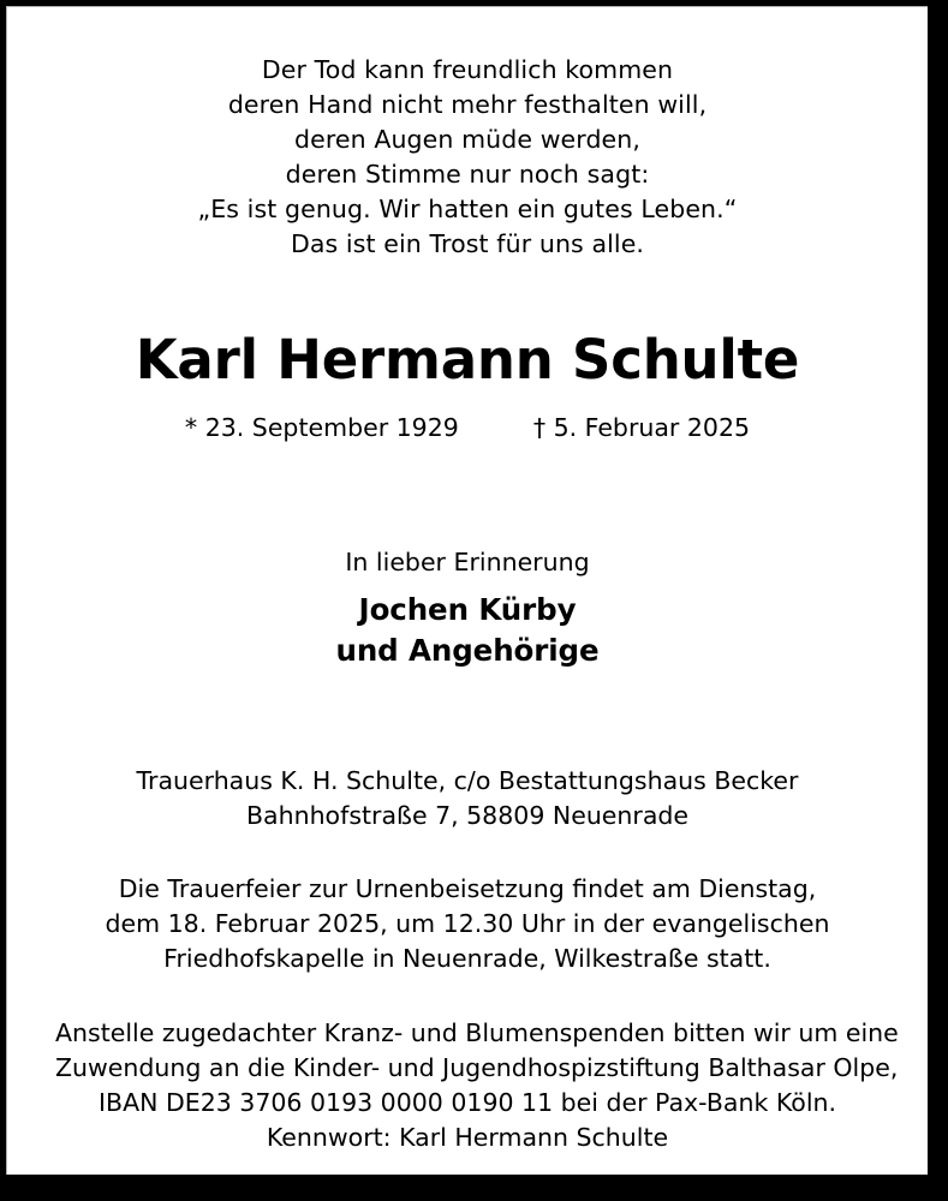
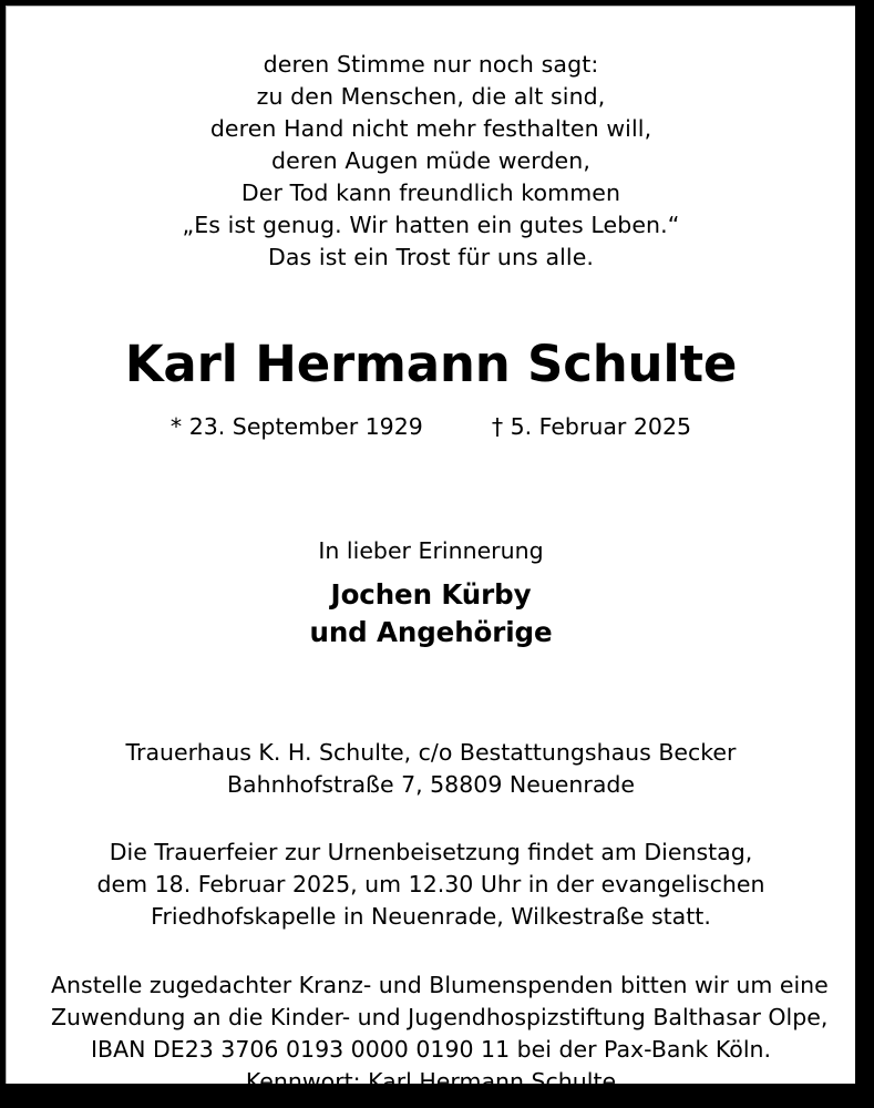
- Der Tod kann freundlich kommen
+ deren Stimme nur noch sagt:
+ zu den Menschen, die alt sind,
  deren Hand nicht mehr festhalten will,
  deren Augen müde werden,
- deren Stimme nur noch sagt:
+ Der Tod kann freundlich kommen
  „Es ist genug. Wir hatten ein gutes Leben.“
  Das ist ein Trost für uns alle.
  Karl Hermann Schulte
  * 23. September 1929
  † 5. Februar 2025
  In lieber Erinnerung
  Jochen Kürby
  und Angehörige
  Trauerhaus K. H. Schulte, c/o Bestattungshaus Becker
  Bahnhofstraße 7, 58809 Neuenrade
  Die Trauerfeier zur Urnenbeisetzung findet am Dienstag,
  dem 18. Februar 2025, um 12.30 Uhr in der evangelischen
  Friedhofskapelle in Neuenrade, Wilkestraße statt.
  Anstelle zugedachter Kranz- und Blumenspenden bitten wir um eine
  Zuwendung an die Kinder- und Jugendhospizstiftung Balthasar Olpe,
  IBAN DE23 3706 0193 0000 0190 11 bei der Pax-Bank Köln.
  Kennwort: Karl Hermann Schulte
